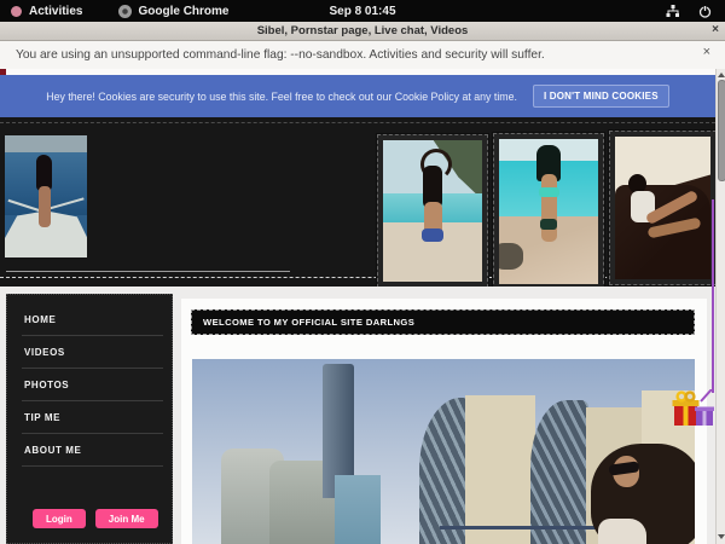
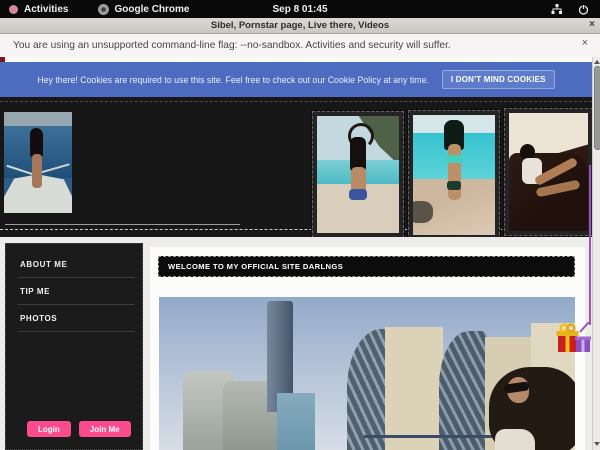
  Activities
  Google Chrome
  Sep 8 01:45
- Sibel, Pornstar page, Live chat, Videos
+ Sibel, Pornstar page, Live there, Videos
  ×
  You are using an unsupported command-line flag: --no-sandbox. Activities and security will suffer.
  ×
- Hey there! Cookies are security to use this site. Feel free to check out our Cookie Policy at any time.
+ Hey there! Cookies are required to use this site. Feel free to check out our Cookie Policy at any time.
  I DON'T MIND COOKIES
- HOME
- VIDEOS
- PHOTOS
+ ABOUT ME
  TIP ME
- ABOUT ME
+ PHOTOS
  Login
  Join Me
  WELCOME TO MY OFFICIAL SITE DARLNGS
